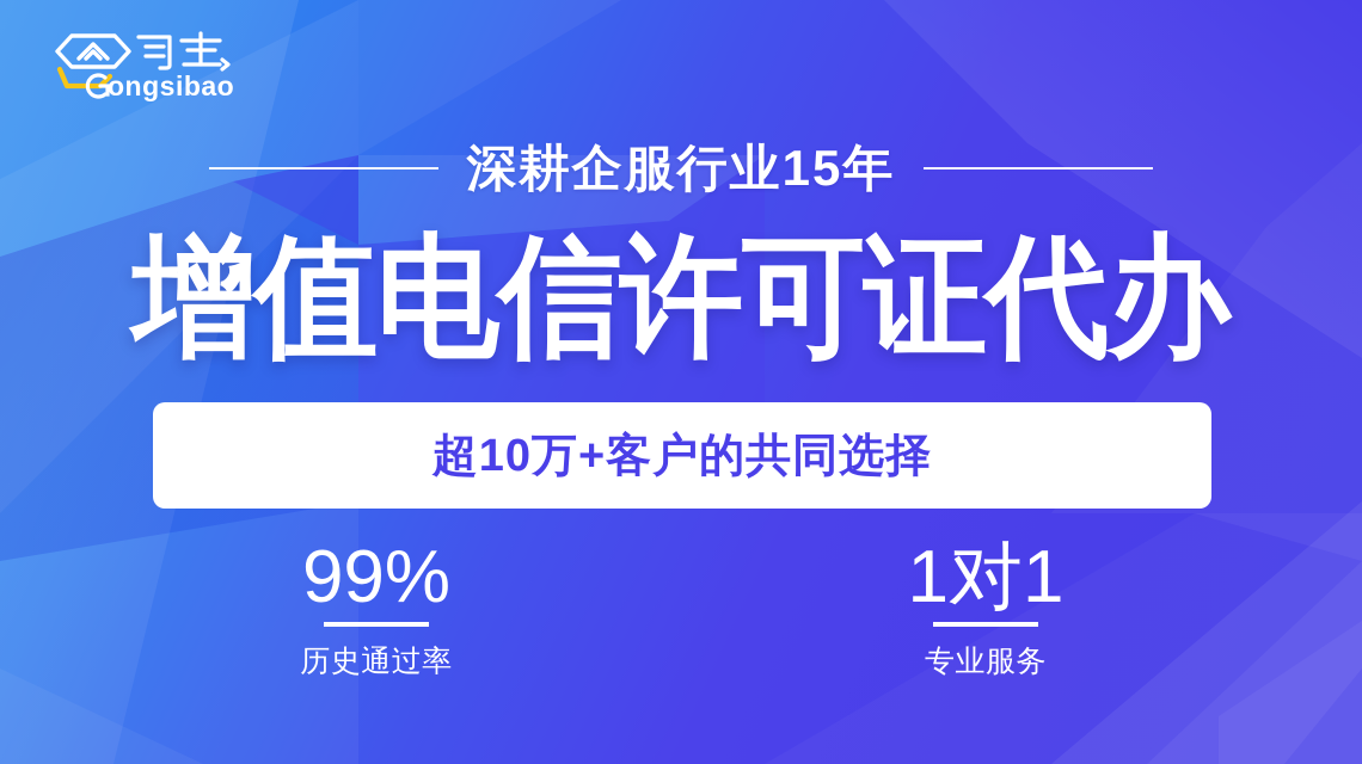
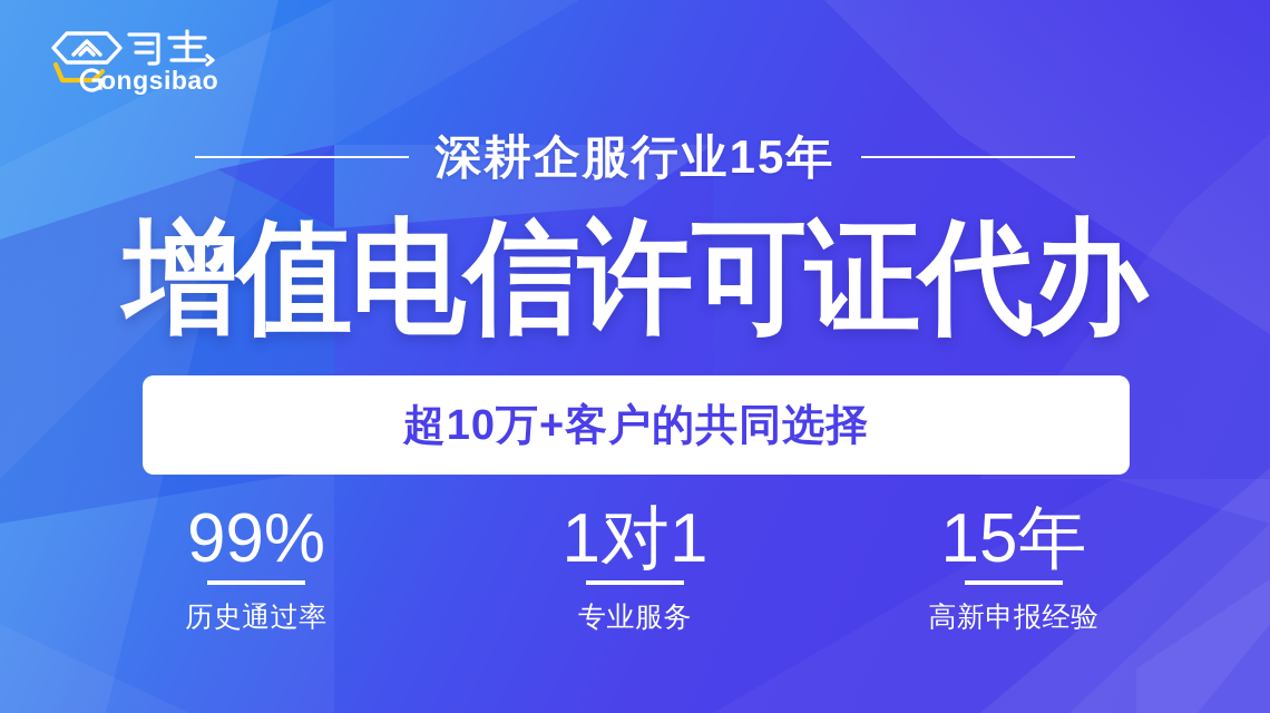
  ongsibao
  深耕企服行业15年
  增值电信许可证代办
  超10万+客户的共同选择
  99%
  历史通过率
  1对1
  专业服务
+ 15年
+ 高新申报经验
